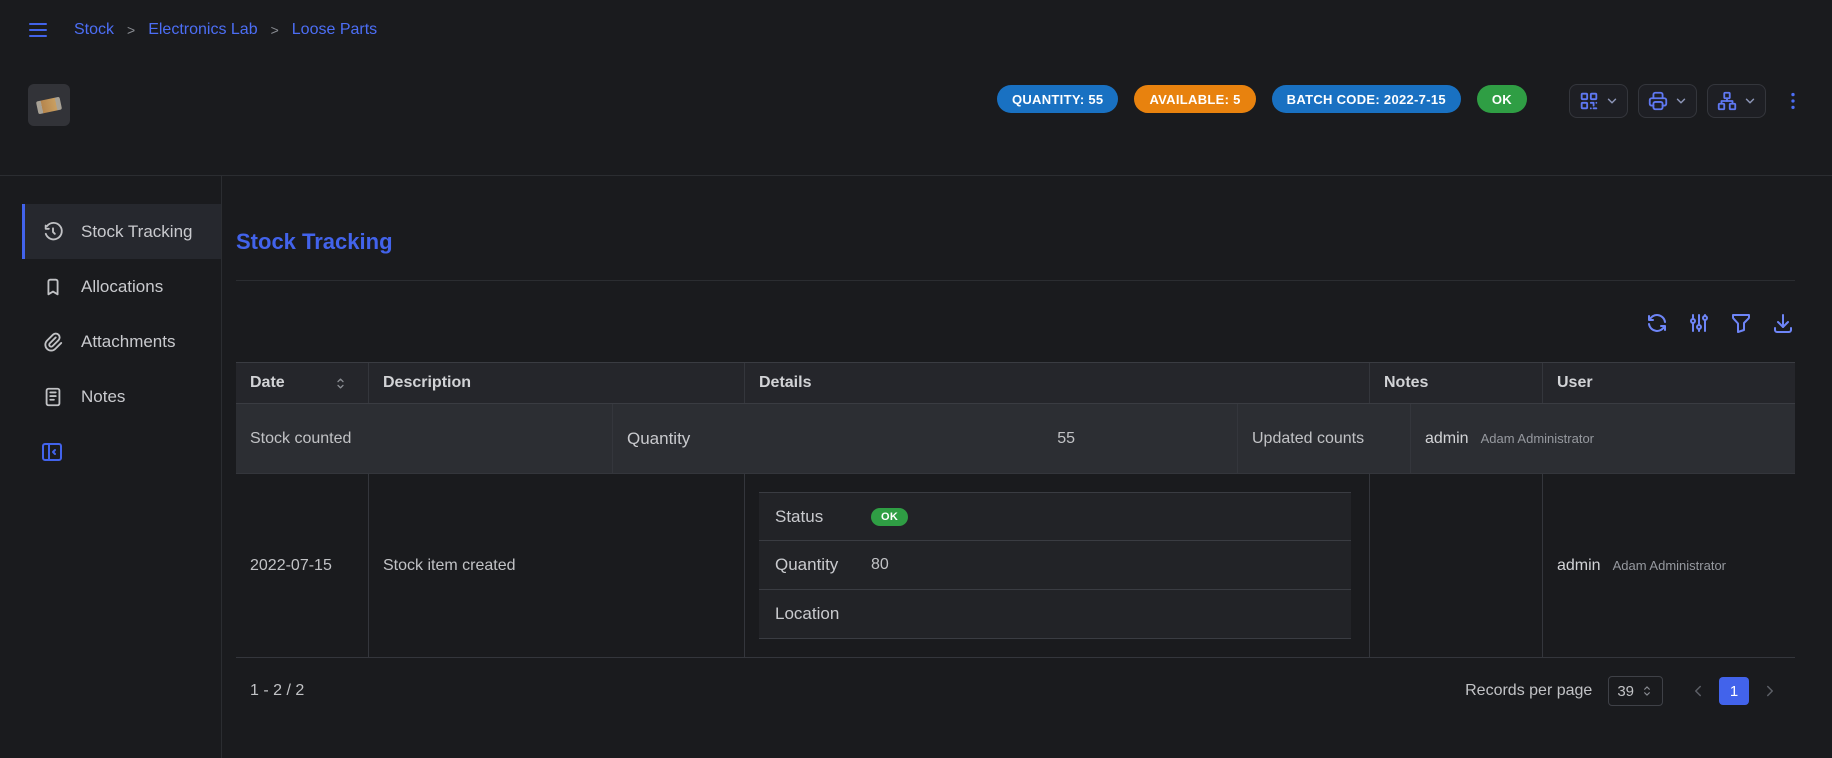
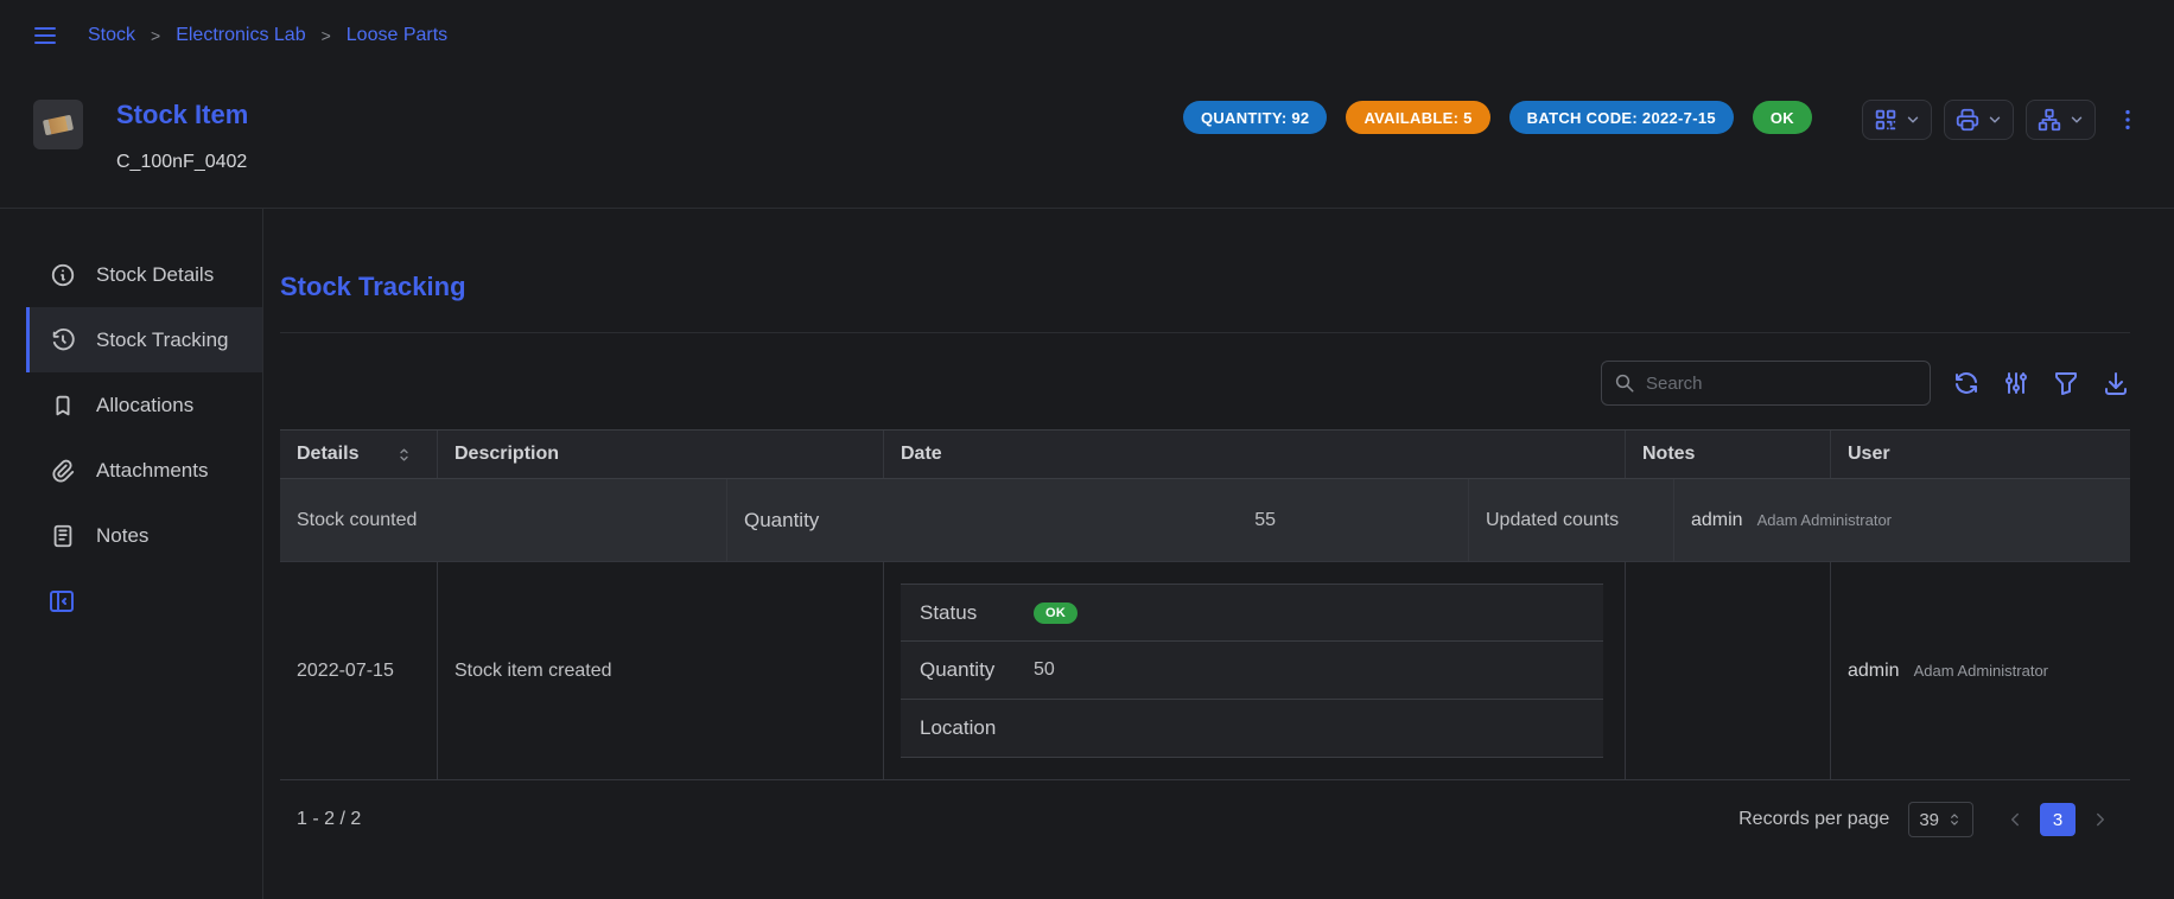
  Stock
  >
  Electronics Lab
  >
  Loose Parts
+ Stock Item
+ C_100nF_0402
- QUANTITY: 55
+ QUANTITY: 92
  AVAILABLE: 5
  BATCH CODE: 2022-7-15
  OK
+ Stock Details
  Stock Tracking
  Allocations
  Attachments
  Notes
  Stock Tracking
+ Search
- Date
+ Details
  Description
- Details
+ Date
  Notes
  User
  Stock counted
  Quantity
  55
  Updated counts
  admin
  Adam Administrator
  2022-07-15
  Stock item created
  Status
  OK
  Quantity
- 80
+ 50
  Location
  admin
  Adam Administrator
  1 - 2 / 2
  Records per page
  39
- 1
+ 3
